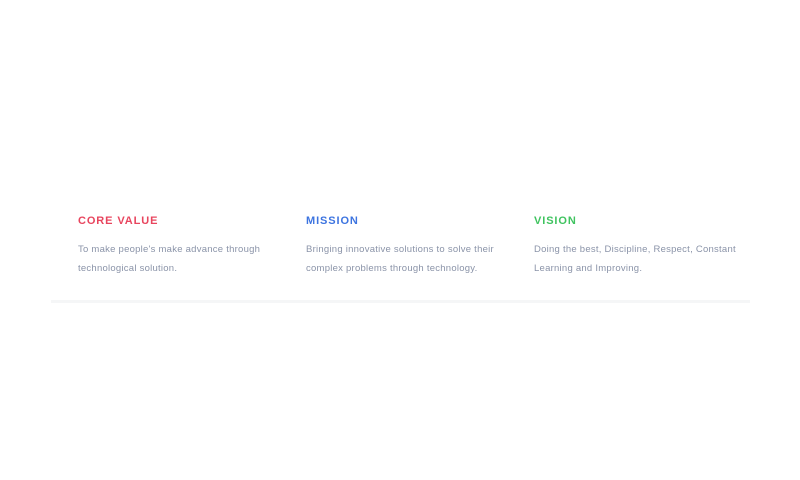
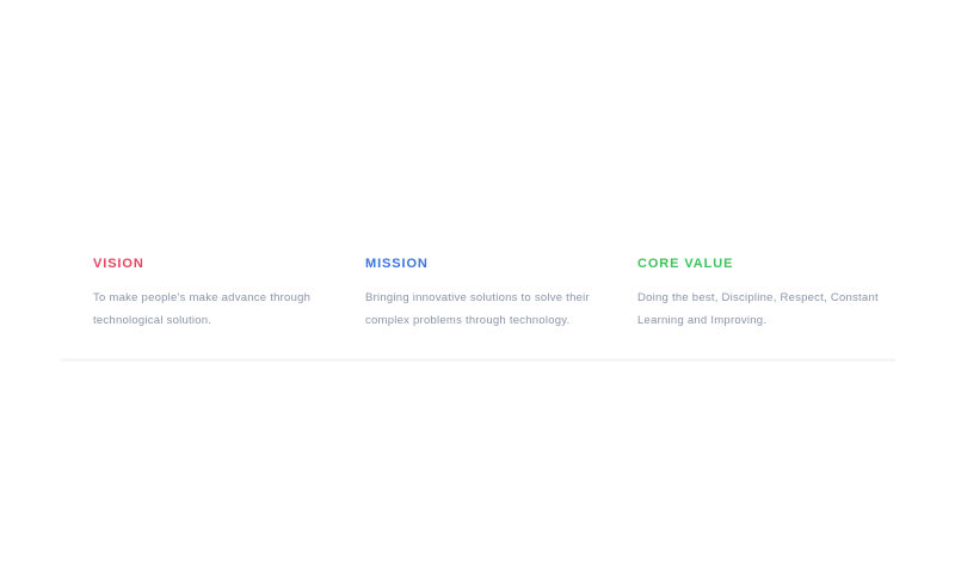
- CORE VALUE
+ VISION
  To make people's make advance through technological solution.
  MISSION
  Bringing innovative solutions to solve their complex problems through technology.
- VISION
+ CORE VALUE
  Doing the best, Discipline, Respect, Constant Learning and Improving.
